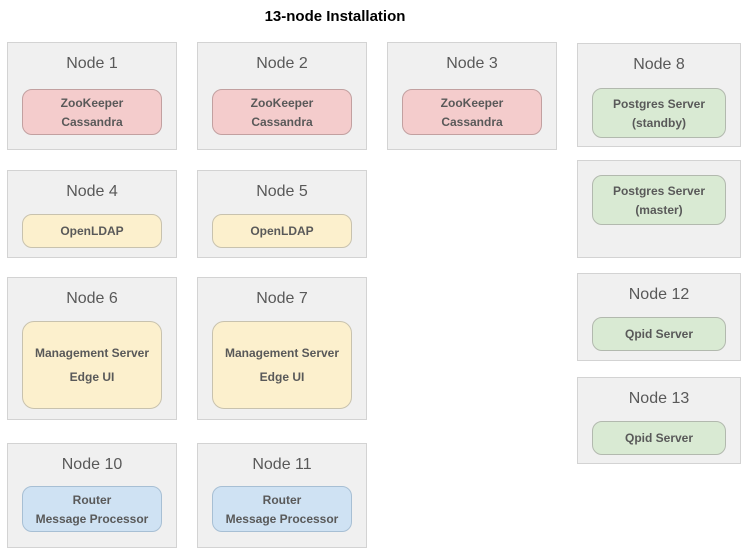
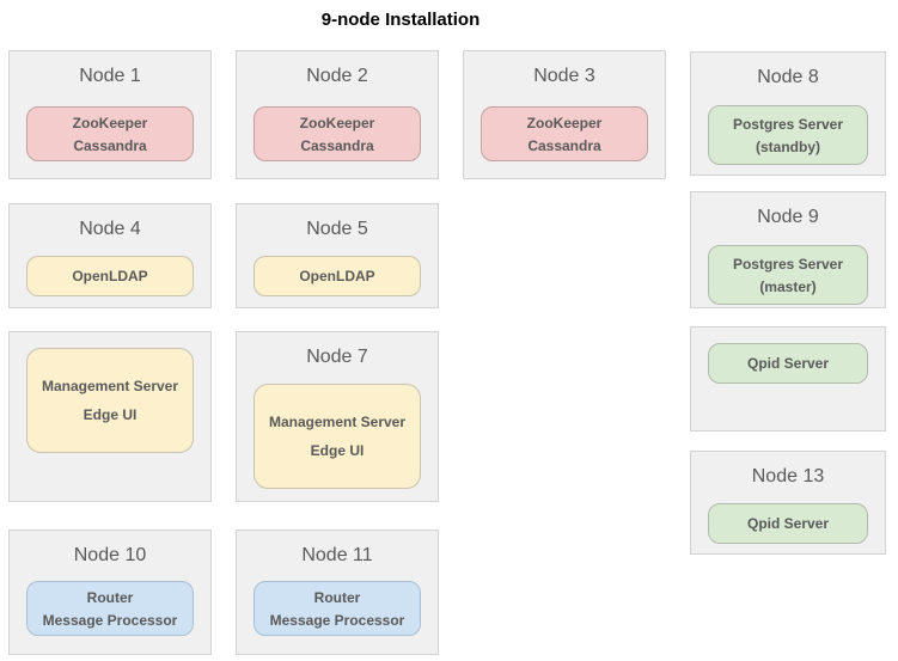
- 13-node Installation
+ 9-node Installation
  Node 1
  ZooKeeper
  Cassandra
  Node 2
  ZooKeeper
  Cassandra
  Node 3
  ZooKeeper
  Cassandra
  Node 8
  Postgres Server
  (standby)
  Node 4
  OpenLDAP
  Node 5
  OpenLDAP
+ Node 9
  Postgres Server
  (master)
- Node 6
  Management Server
  Edge UI
  Node 7
  Management Server
  Edge UI
- Node 12
  Qpid Server
  Node 13
  Qpid Server
  Node 10
  Router
  Message Processor
  Node 11
  Router
  Message Processor
